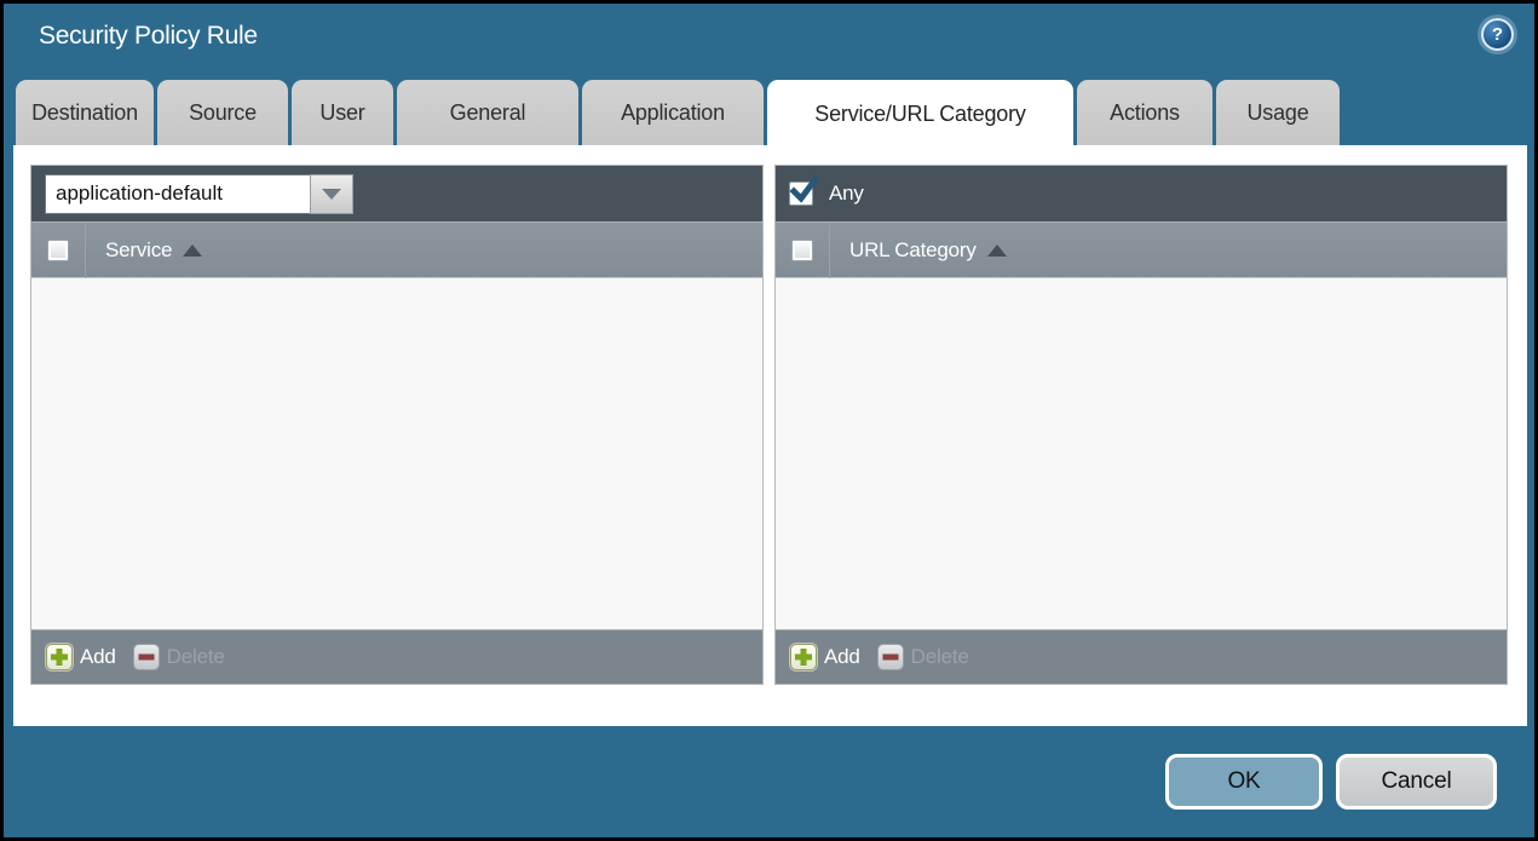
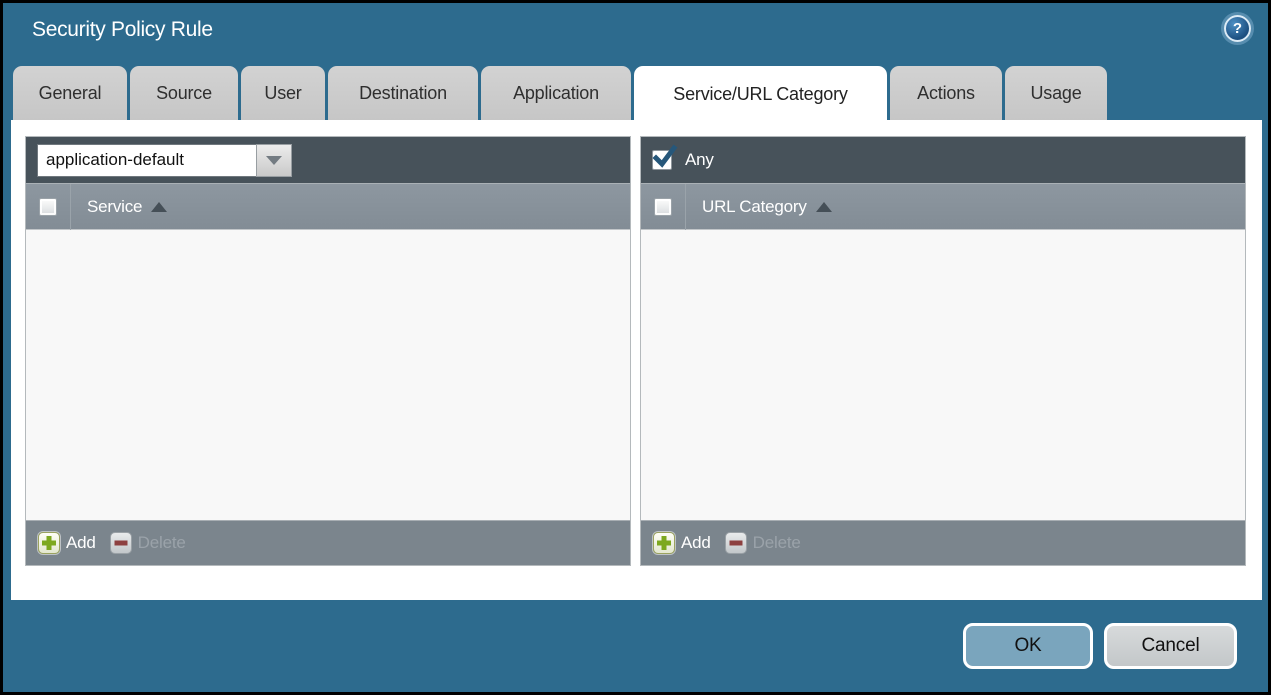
  Security Policy Rule
  ?
- Destination
+ General
  Source
  User
- General
+ Destination
  Application
  Service/URL Category
  Actions
  Usage
  application-default
  Service
  Add
  Delete
  Any
  URL Category
  Add
  Delete
  OK
  Cancel
